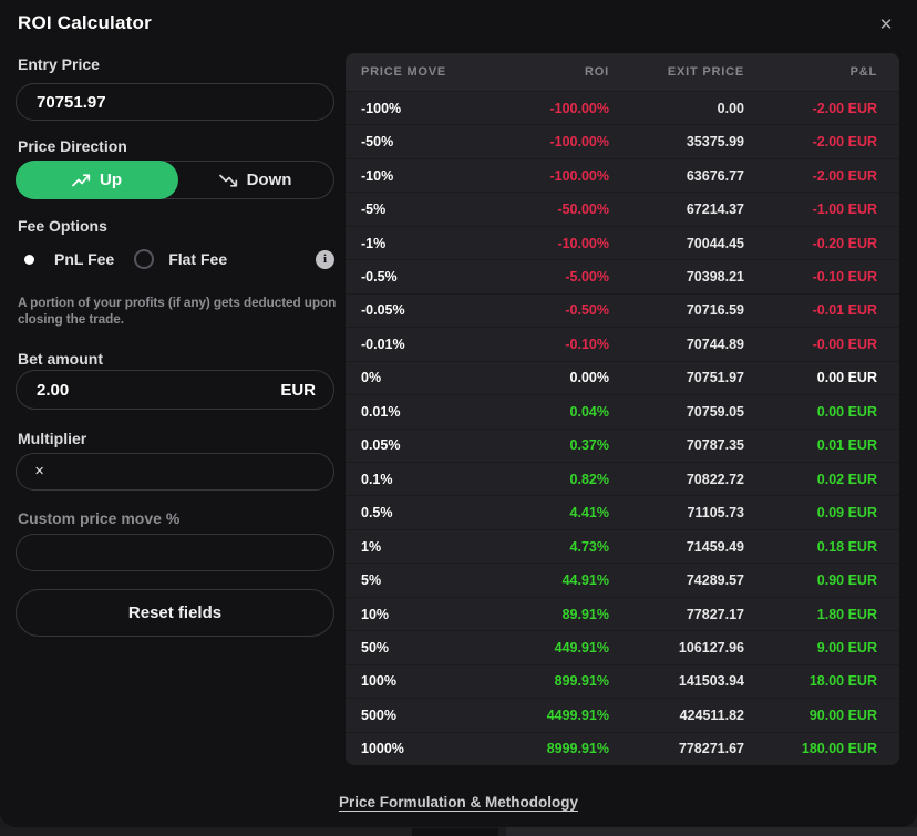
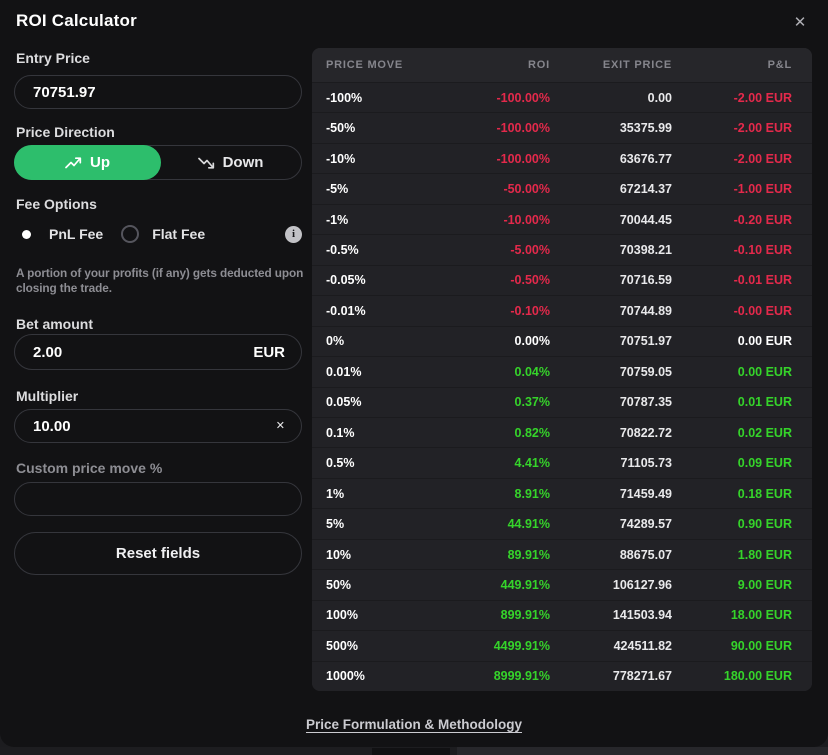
  ROI Calculator
  ✕
  Entry Price
  70751.97
  Price Direction
  Up
  Down
  Fee Options
  PnL Fee
  Flat Fee
  i
  A portion of your profits (if any) gets deducted upon closing the trade.
  Bet amount
  2.00
  EUR
  Multiplier
+ 10.00
  ✕
  Custom price move %
  Reset fields
  PRICE MOVE
  ROI
  EXIT PRICE
  P&L
  -100%
  -100.00%
  0.00
  -2.00 EUR
  -50%
  -100.00%
  35375.99
  -2.00 EUR
  -10%
  -100.00%
  63676.77
  -2.00 EUR
  -5%
  -50.00%
  67214.37
  -1.00 EUR
  -1%
  -10.00%
  70044.45
  -0.20 EUR
  -0.5%
  -5.00%
  70398.21
  -0.10 EUR
  -0.05%
  -0.50%
  70716.59
  -0.01 EUR
  -0.01%
  -0.10%
  70744.89
  -0.00 EUR
  0%
  0.00%
  70751.97
  0.00 EUR
  0.01%
  0.04%
  70759.05
  0.00 EUR
  0.05%
  0.37%
  70787.35
  0.01 EUR
  0.1%
  0.82%
  70822.72
  0.02 EUR
  0.5%
  4.41%
  71105.73
  0.09 EUR
  1%
- 4.73%
+ 8.91%
  71459.49
  0.18 EUR
  5%
  44.91%
  74289.57
  0.90 EUR
  10%
  89.91%
- 77827.17
+ 88675.07
  1.80 EUR
  50%
  449.91%
  106127.96
  9.00 EUR
  100%
  899.91%
  141503.94
  18.00 EUR
  500%
  4499.91%
  424511.82
  90.00 EUR
  1000%
  8999.91%
  778271.67
  180.00 EUR
  Price Formulation & Methodology
